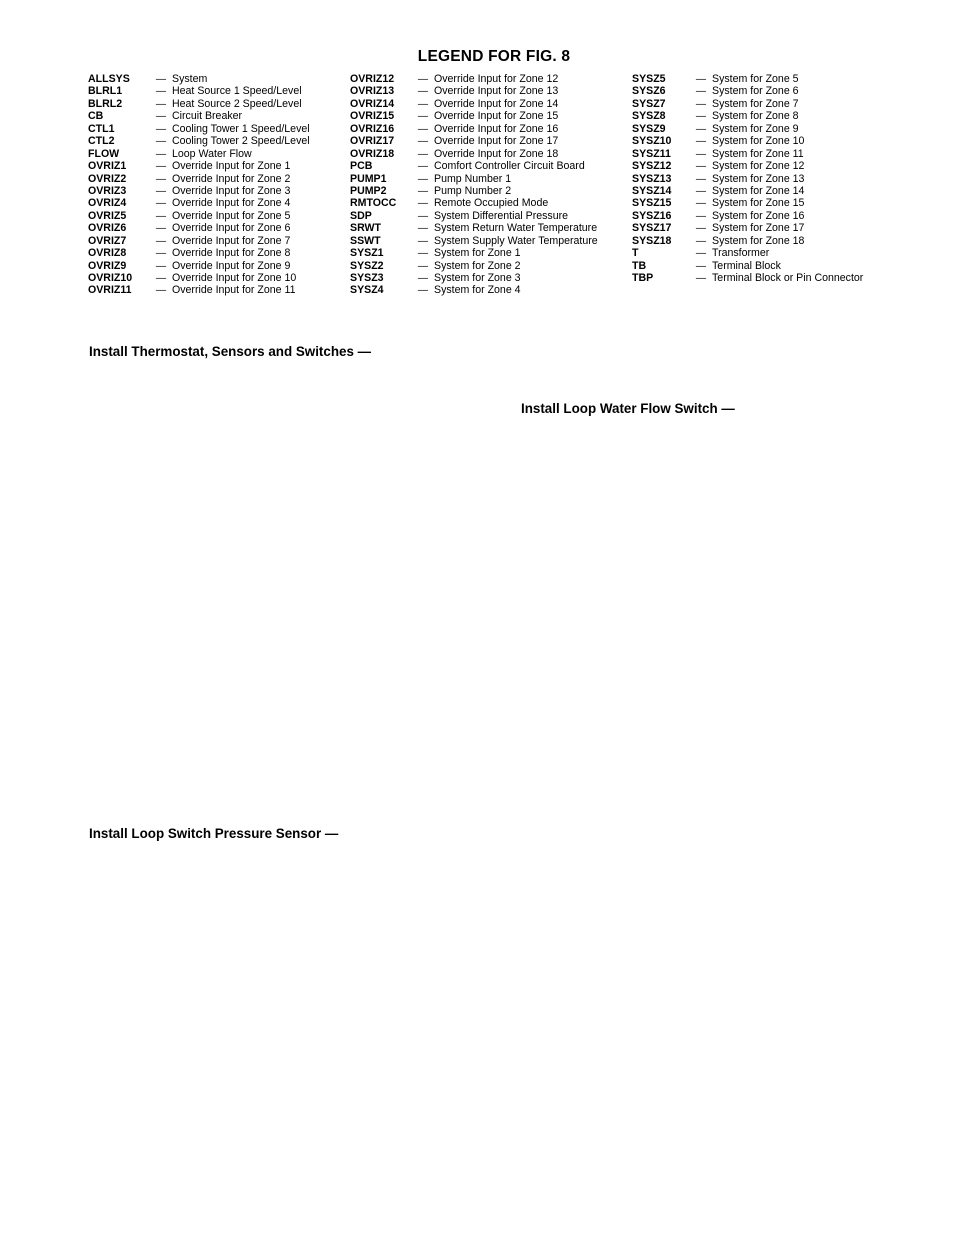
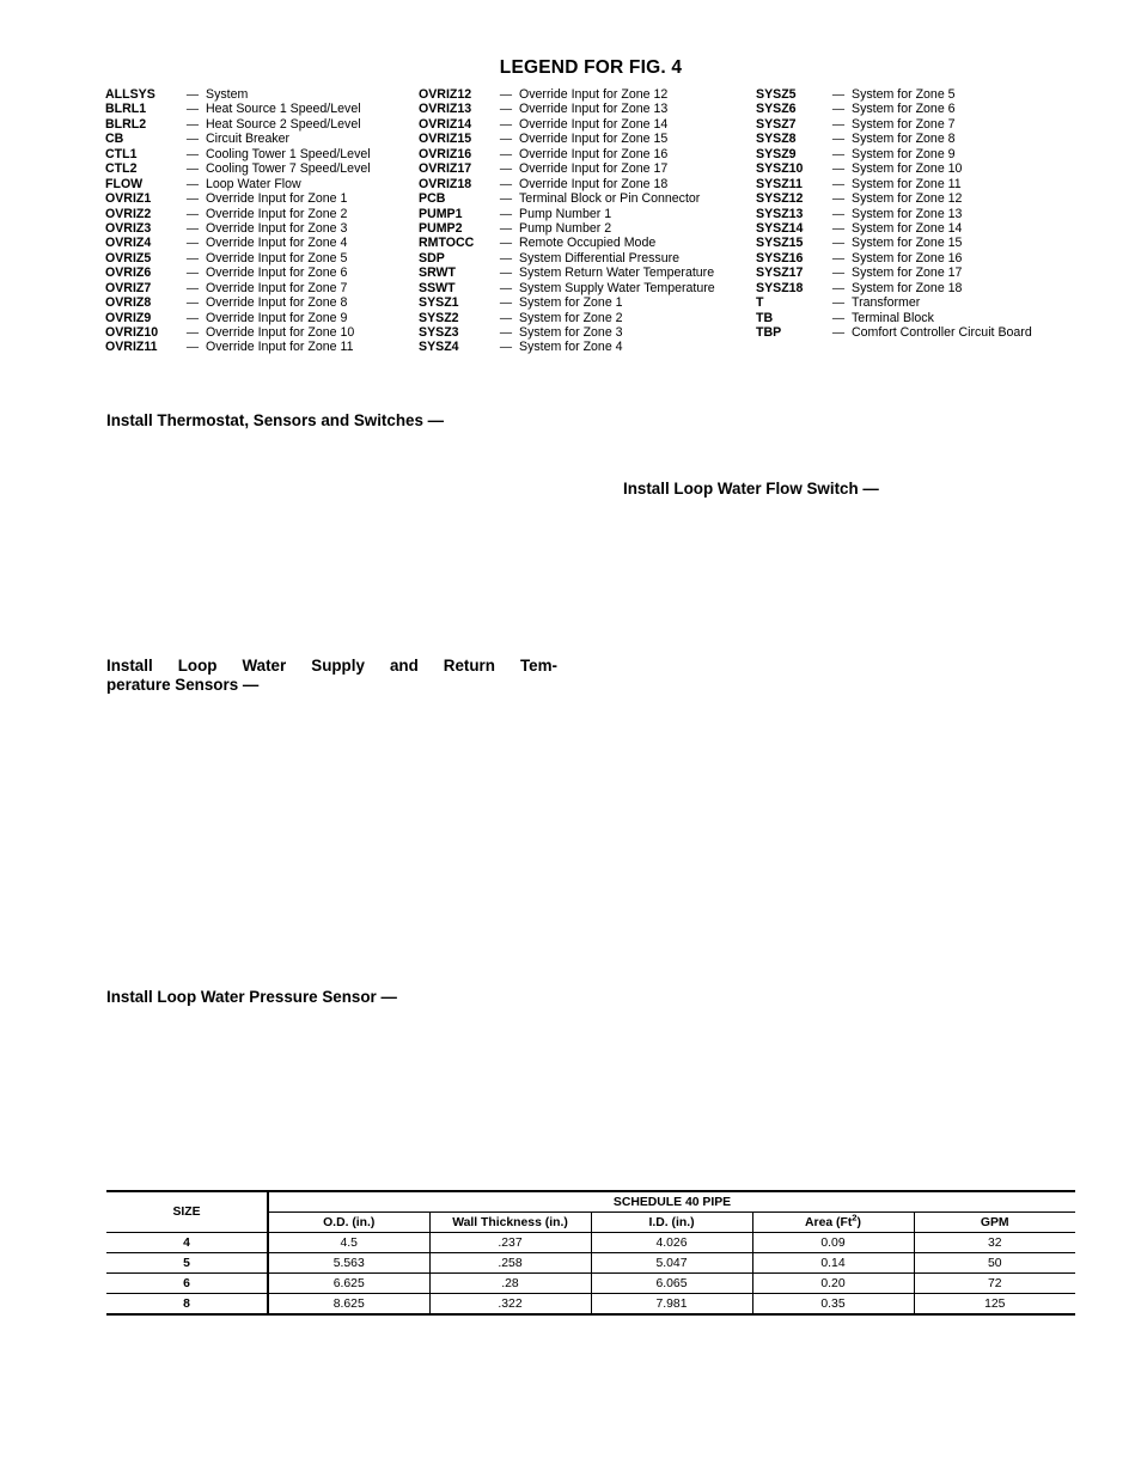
- LEGEND FOR FIG. 8
+ LEGEND FOR FIG. 4
  ALLSYS
  —
  System
  BLRL1
  —
  Heat Source 1 Speed/Level
  BLRL2
  —
  Heat Source 2 Speed/Level
  CB
  —
  Circuit Breaker
  CTL1
  —
  Cooling Tower 1 Speed/Level
  CTL2
  —
- Cooling Tower 2 Speed/Level
+ Cooling Tower 7 Speed/Level
  FLOW
  —
  Loop Water Flow
  OVRIZ1
  —
  Override Input for Zone 1
  OVRIZ2
  —
  Override Input for Zone 2
  OVRIZ3
  —
  Override Input for Zone 3
  OVRIZ4
  —
  Override Input for Zone 4
  OVRIZ5
  —
  Override Input for Zone 5
  OVRIZ6
  —
  Override Input for Zone 6
  OVRIZ7
  —
  Override Input for Zone 7
  OVRIZ8
  —
  Override Input for Zone 8
  OVRIZ9
  —
  Override Input for Zone 9
  OVRIZ10
  —
  Override Input for Zone 10
  OVRIZ11
  —
  Override Input for Zone 11
  OVRIZ12
  —
  Override Input for Zone 12
  OVRIZ13
  —
  Override Input for Zone 13
  OVRIZ14
  —
  Override Input for Zone 14
  OVRIZ15
  —
  Override Input for Zone 15
  OVRIZ16
  —
  Override Input for Zone 16
  OVRIZ17
  —
  Override Input for Zone 17
  OVRIZ18
  —
  Override Input for Zone 18
  PCB
  —
- Comfort Controller Circuit Board
+ Terminal Block or Pin Connector
  PUMP1
  —
  Pump Number 1
  PUMP2
  —
  Pump Number 2
  RMTOCC
  —
  Remote Occupied Mode
  SDP
  —
  System Differential Pressure
  SRWT
  —
  System Return Water Temperature
  SSWT
  —
  System Supply Water Temperature
  SYSZ1
  —
  System for Zone 1
  SYSZ2
  —
  System for Zone 2
  SYSZ3
  —
  System for Zone 3
  SYSZ4
  —
  System for Zone 4
  SYSZ5
  —
  System for Zone 5
  SYSZ6
  —
  System for Zone 6
  SYSZ7
  —
  System for Zone 7
  SYSZ8
  —
  System for Zone 8
  SYSZ9
  —
  System for Zone 9
  SYSZ10
  —
  System for Zone 10
  SYSZ11
  —
  System for Zone 11
  SYSZ12
  —
  System for Zone 12
  SYSZ13
  —
  System for Zone 13
  SYSZ14
  —
  System for Zone 14
  SYSZ15
  —
  System for Zone 15
  SYSZ16
  —
  System for Zone 16
  SYSZ17
  —
  System for Zone 17
  SYSZ18
  —
  System for Zone 18
  T
  —
  Transformer
  TB
  —
  Terminal Block
  TBP
  —
- Terminal Block or Pin Connector
+ Comfort Controller Circuit Board
  Install Thermostat, Sensors and Switches —
  Install Loop Water Flow Switch —
+ Install Loop Water Supply and Return Tem-
+ perature Sensors —
- Install Loop Switch Pressure Sensor —
+ Install Loop Water Pressure Sensor —
+ SIZE	SCHEDULE 40 PIPE
+ O.D. (in.)	Wall Thickness (in.)	I.D. (in.)	Area (Ft2)	GPM
+ 4	4.5	.237	4.026	0.09	32
+ 5	5.563	.258	5.047	0.14	50
+ 6	6.625	.28	6.065	0.20	72
+ 8	8.625	.322	7.981	0.35	125
